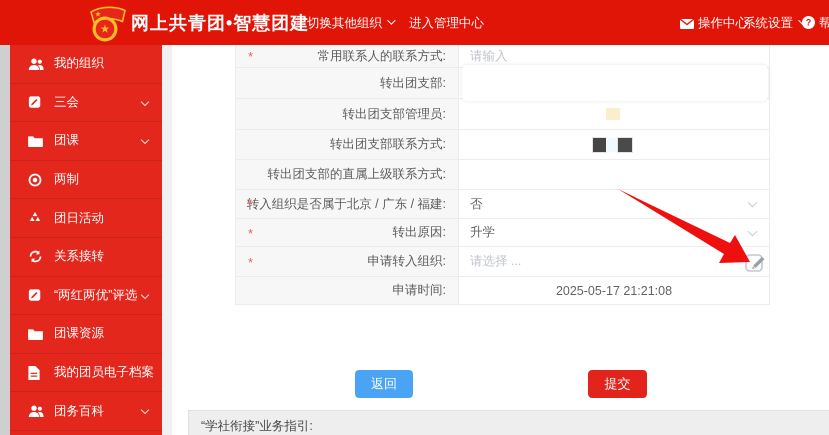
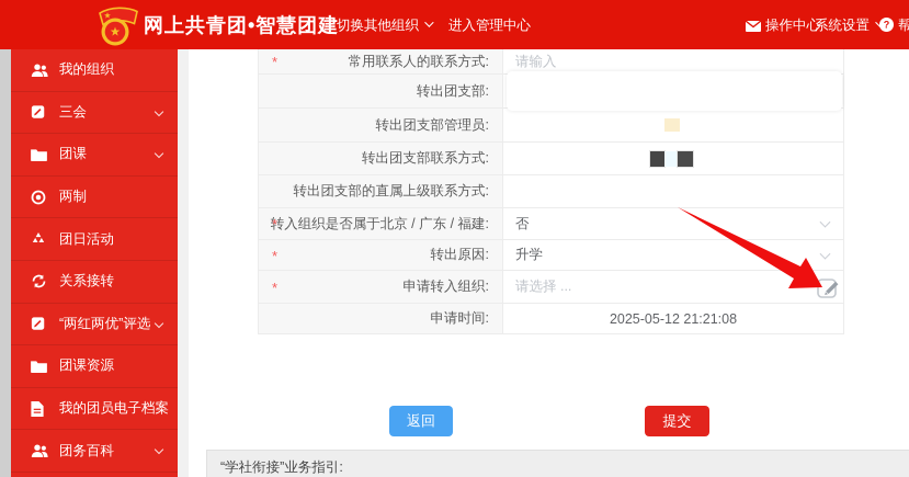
  网上共青团•智慧团建
  切换其他组织
  进入管理中心
  操作中心
  系统设置
  ?
  我的组织
  三会
  团课
  两制
  团日活动
  关系接转
  “两红两优”评选
  团课资源
  我的团员电子档案
  团务百科
  *
  常用联系人的联系方式:
  请输入
  转出团支部:
  转出团支部管理员:
  转出团支部联系方式:
  转出团支部的直属上级联系方式:
  *
  转入组织是否属于北京 / 广东 / 福建:
  否
  *
  转出原因:
  升学
  *
  申请转入组织:
  请选择 ...
  申请时间:
- 2025-05-17 21:21:08
+ 2025-05-12 21:21:08
  返回
  提交
  “学社衔接”业务指引:
